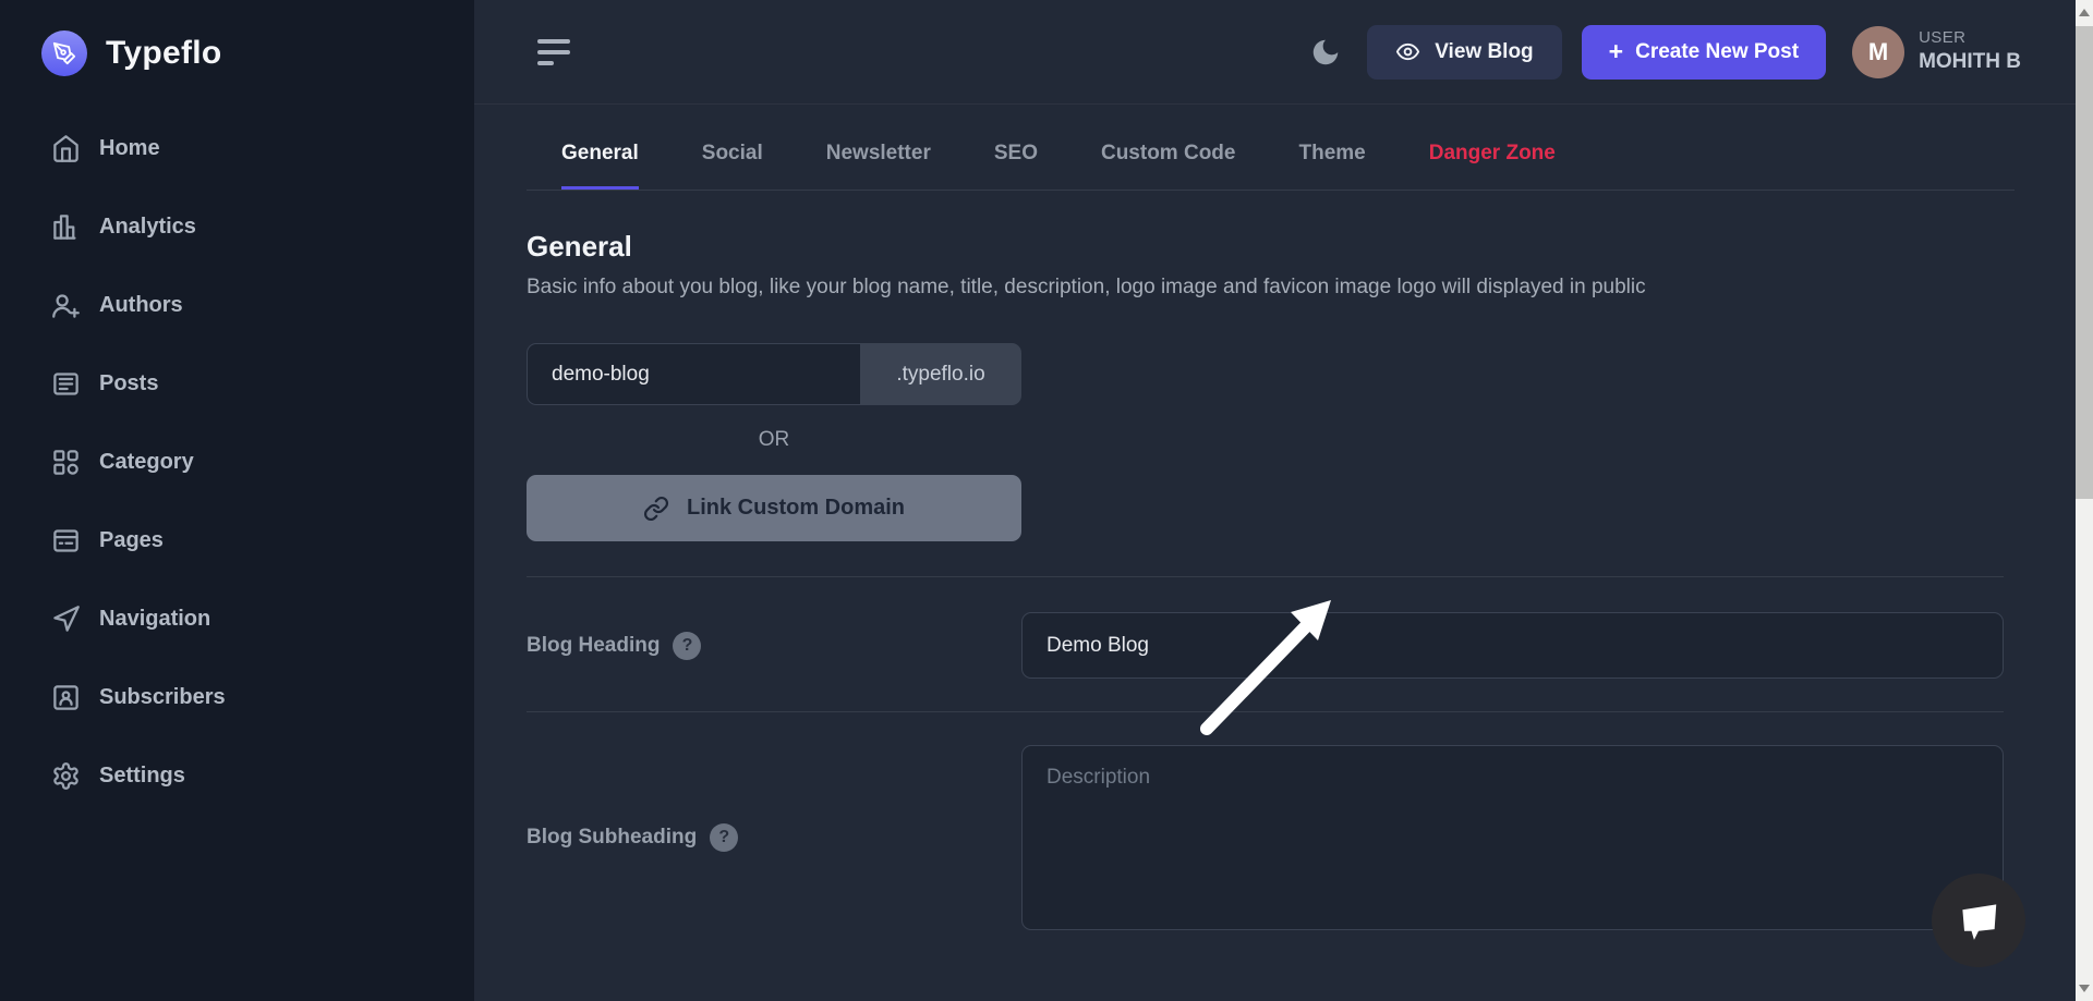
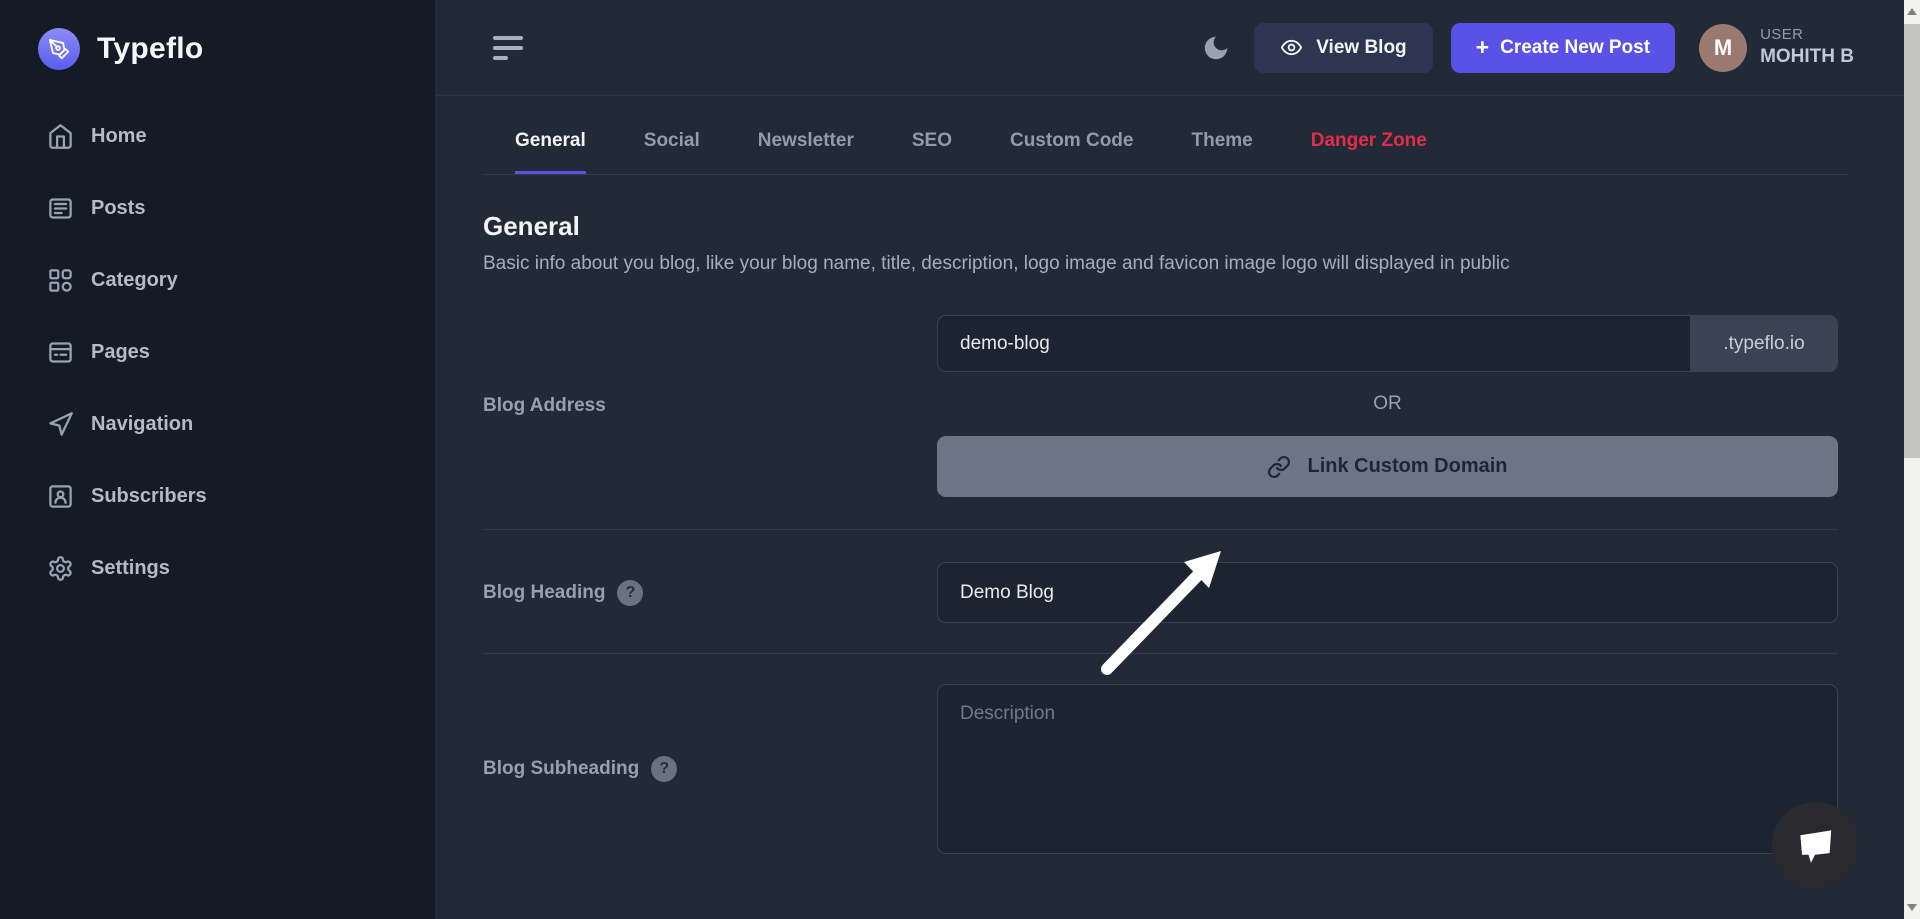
  Typeflo
  Home
- Analytics
- Authors
  Posts
  Category
  Pages
  Navigation
  Subscribers
  Settings
  View Blog
  +
  Create New Post
  M
  USER
  MOHITH B
  General
  Social
  Newsletter
  SEO
  Custom Code
  Theme
  Danger Zone
  General
  Basic info about you blog, like your blog name, title, description, logo image and favicon image logo will displayed in public
+ Blog Address
  demo-blog
  .typeflo.io
  OR
  Link Custom Domain
  Blog Heading
  ?
  Demo Blog
  Blog Subheading
  ?
  Description
